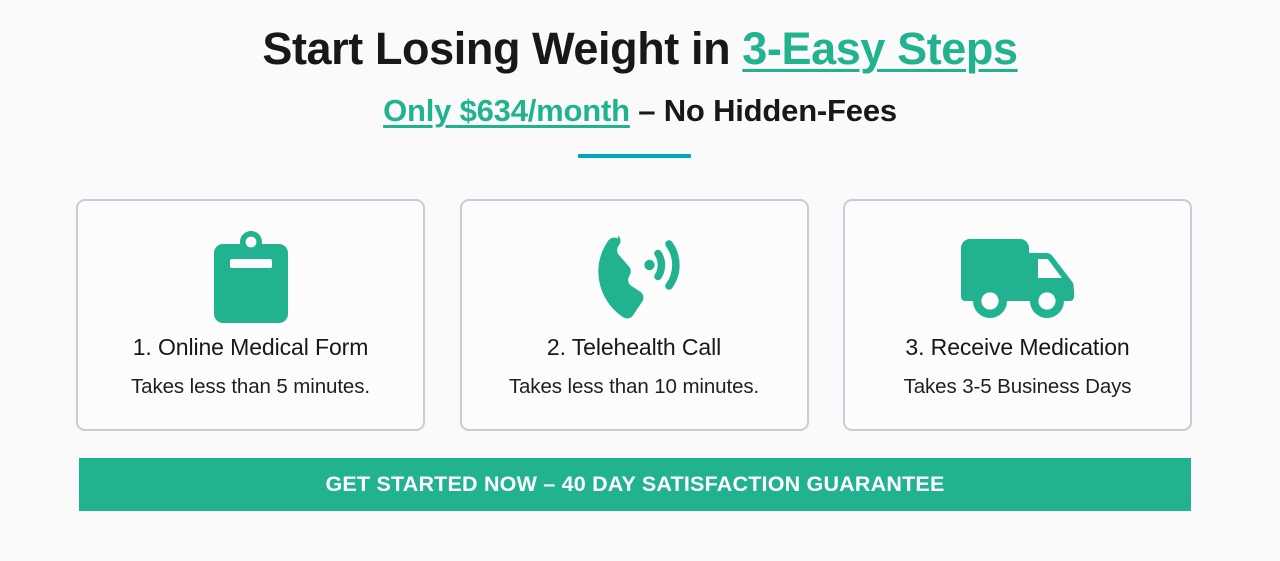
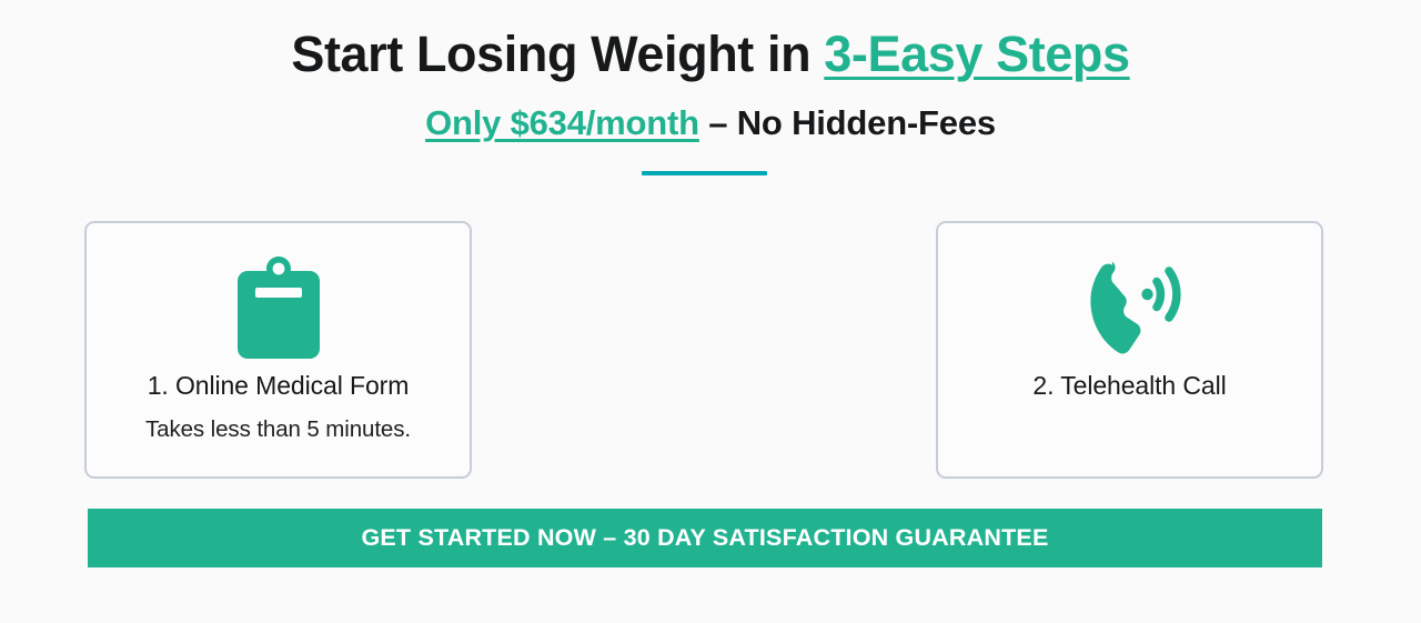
  Start Losing Weight in 3-Easy Steps
  Only $634/month – No Hidden-Fees
  1. Online Medical Form
  Takes less than 5 minutes.
  2. Telehealth Call
- Takes less than 10 minutes.
- 3. Receive Medication
- Takes 3-5 Business Days
- GET STARTED NOW – 40 DAY SATISFACTION GUARANTEE
+ GET STARTED NOW – 30 DAY SATISFACTION GUARANTEE
